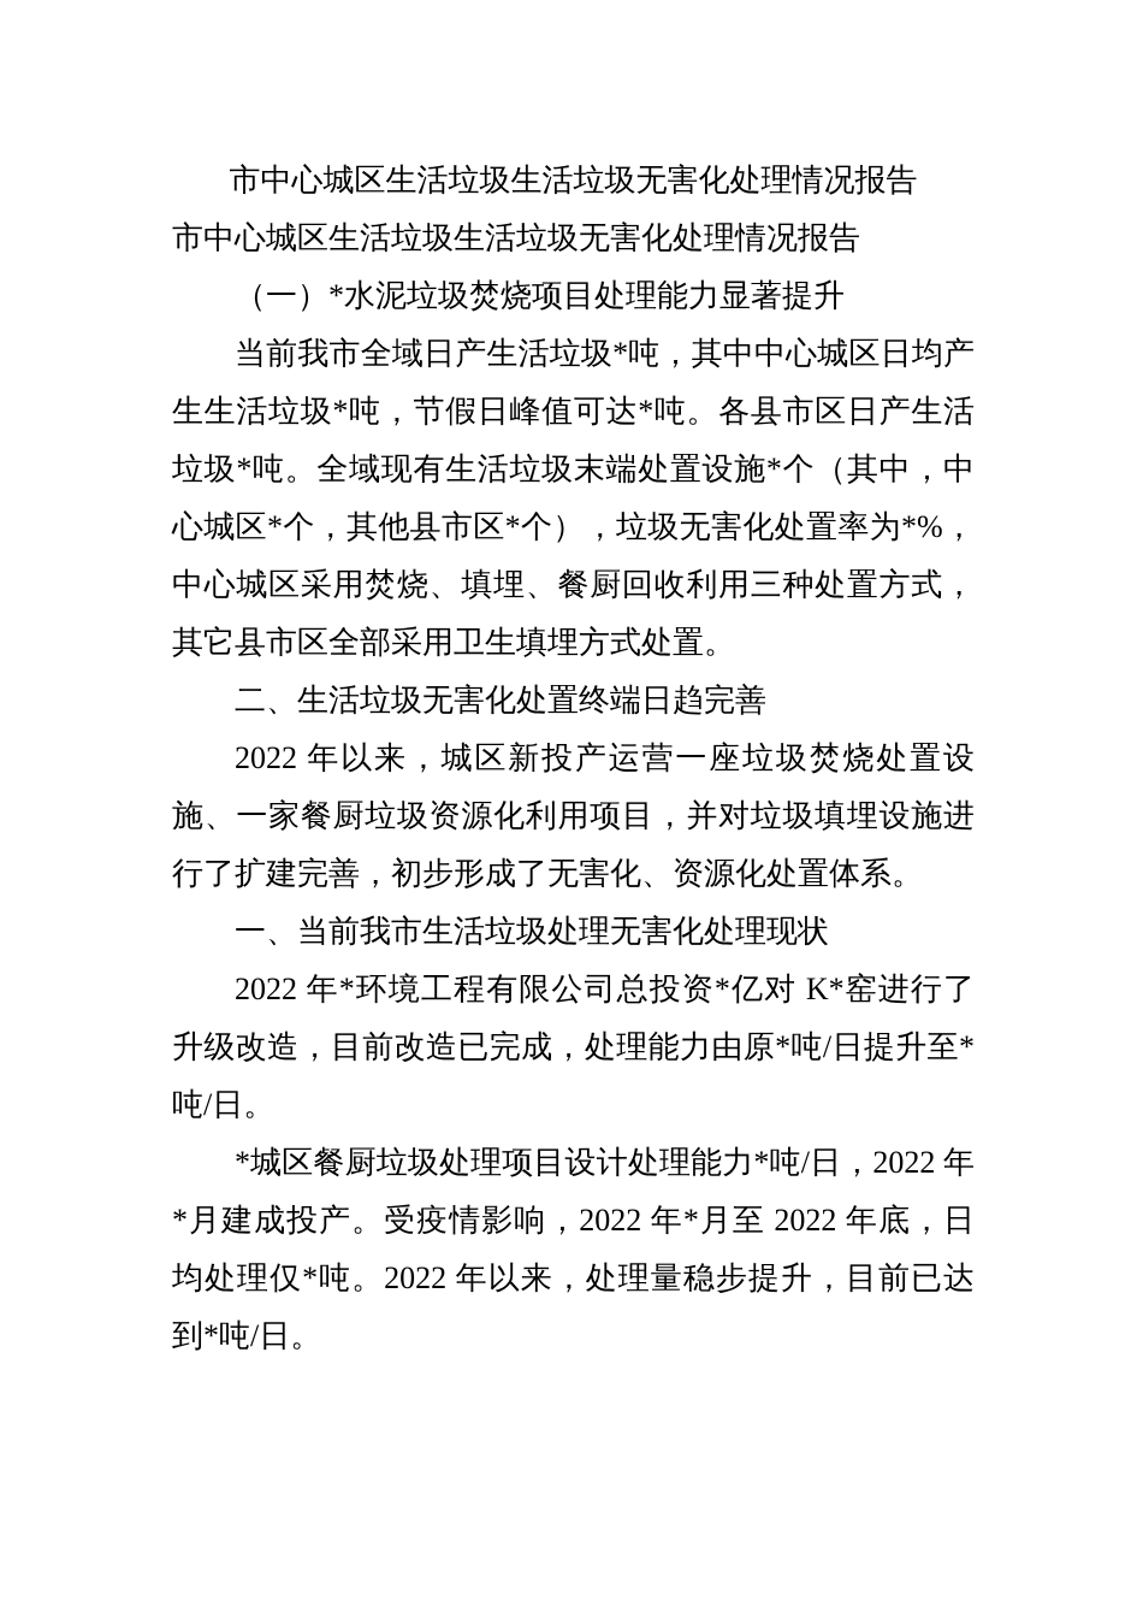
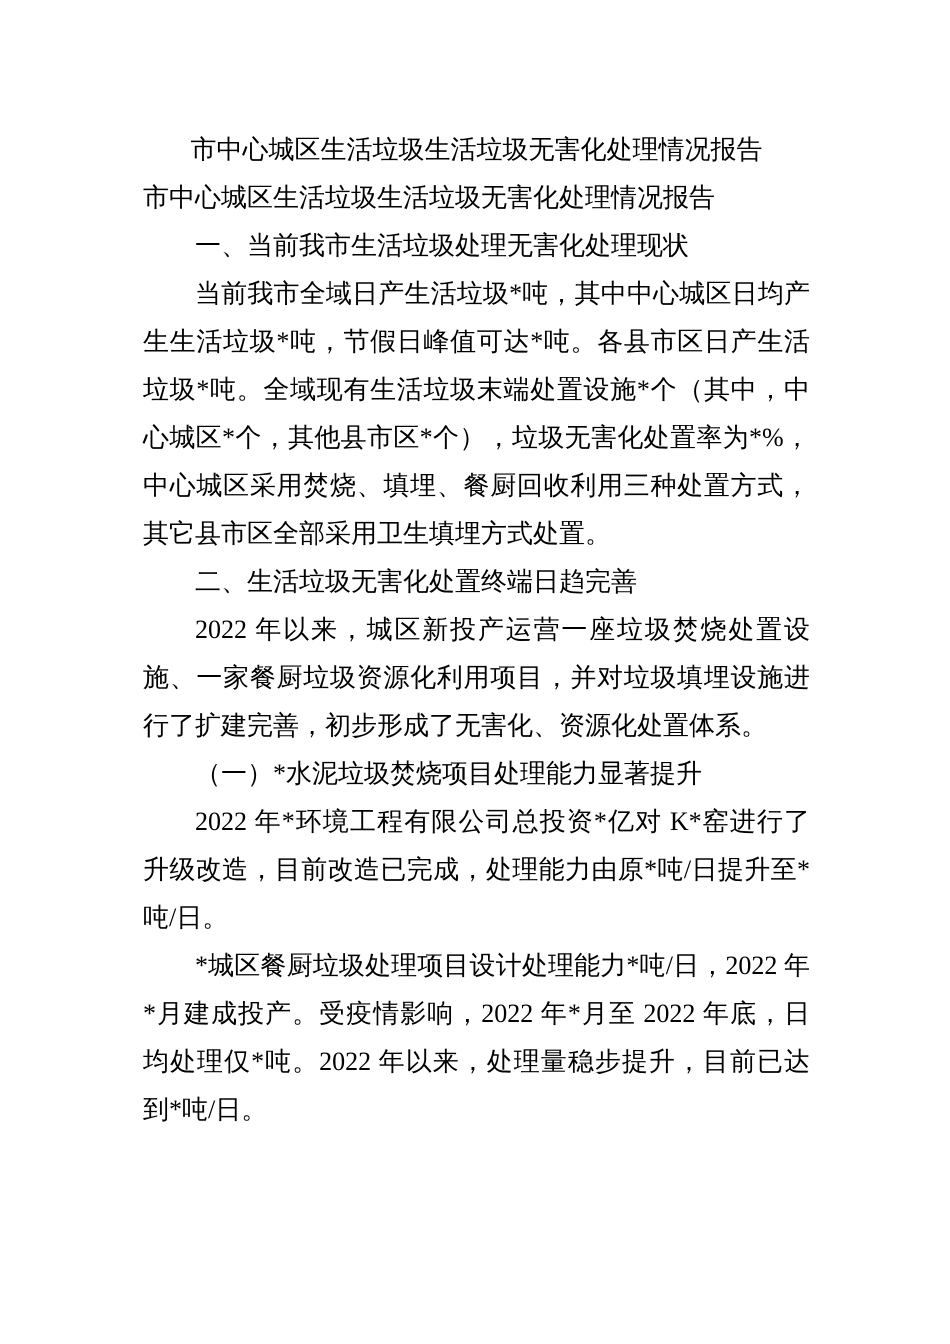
  市中心城区生活垃圾生活垃圾无害化处理情况报告
  市中心城区生活垃圾生活垃圾无害化处理情况报告
- （一）*水泥垃圾焚烧项目处理能力显著提升
+ 一、当前我市生活垃圾处理无害化处理现状
  当前我市全域日产生活垃圾*吨，其中中心城区日均产生生活垃圾*吨，节假日峰值可达*吨。各县市区日产生活垃圾*吨。全域现有生活垃圾末端处置设施*个（其中，中心城区*个，其他县市区*个），垃圾无害化处置率为*%，中心城区采用焚烧、填埋、餐厨回收利用三种处置方式，其它县市区全部采用卫生填埋方式处置。
  二、生活垃圾无害化处置终端日趋完善
  2022 年以来，城区新投产运营一座垃圾焚烧处置设施、一家餐厨垃圾资源化利用项目，并对垃圾填埋设施进行了扩建完善，初步形成了无害化、资源化处置体系。
- 一、当前我市生活垃圾处理无害化处理现状
+ （一）*水泥垃圾焚烧项目处理能力显著提升
  2022 年*环境工程有限公司总投资*亿对 K*窑进行了升级改造，目前改造已完成，处理能力由原*吨/日提升至*吨/日。
  *城区餐厨垃圾处理项目设计处理能力*吨/日，2022 年*月建成投产。受疫情影响，2022 年*月至 2022 年底，日均处理仅*吨。2022 年以来，处理量稳步提升，目前已达到*吨/日。
